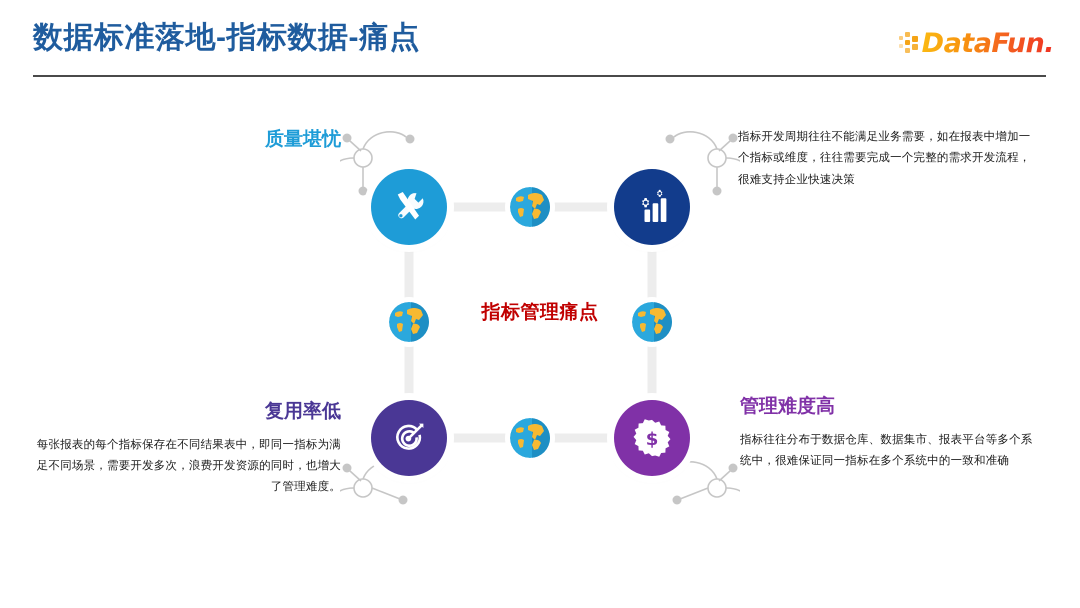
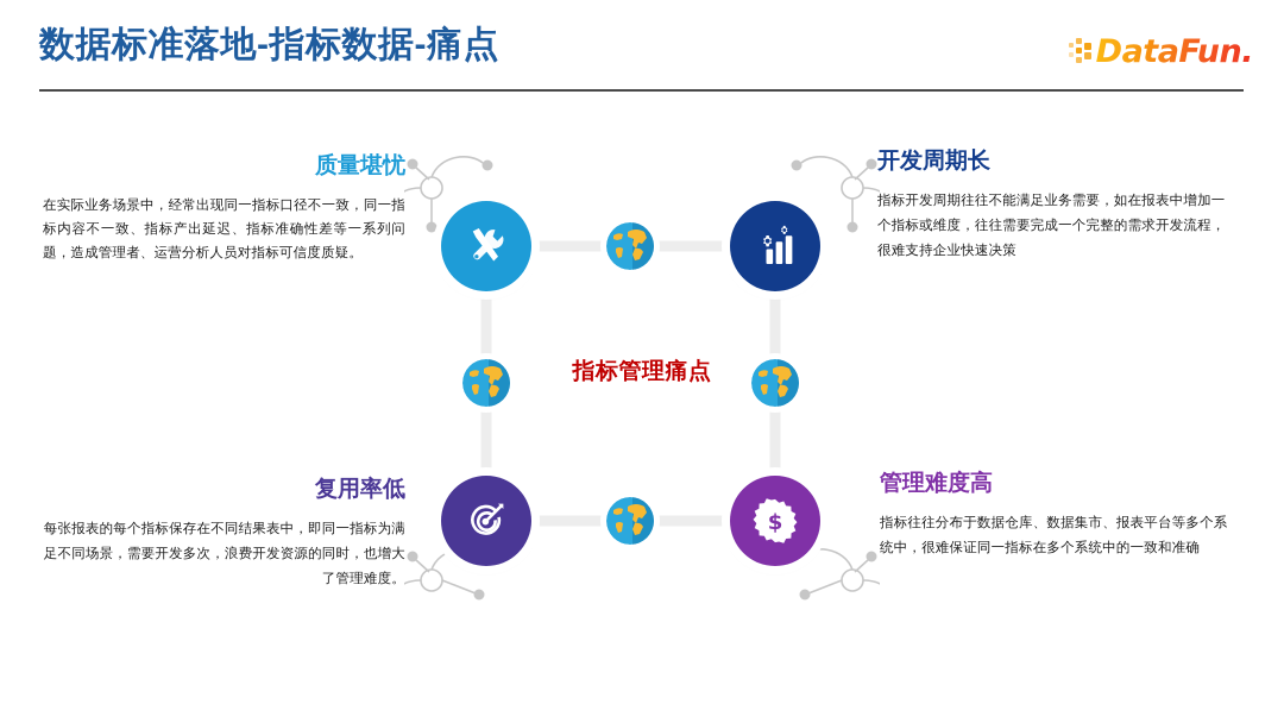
  数据标准落地-指标数据-痛点
  DataFun.
  质量堪忧
+ 在实际业务场景中，经常出现同一指标口径不一致，同一指标内容不一致、指标产出延迟、指标准确性差等一系列问题，造成管理者、运营分析人员对指标可信度质疑。
+ 开发周期长
  指标开发周期往往不能满足业务需要，如在报表中增加一个指标或维度，往往需要完成一个完整的需求开发流程，很难支持企业快速决策
  复用率低
  每张报表的每个指标保存在不同结果表中，即同一指标为满足不同场景，需要开发多次，浪费开发资源的同时，也增大了管理难度。
  管理难度高
  指标往往分布于数据仓库、数据集市、报表平台等多个系统中，很难保证同一指标在多个系统中的一致和准确
  指标管理痛点
  $
